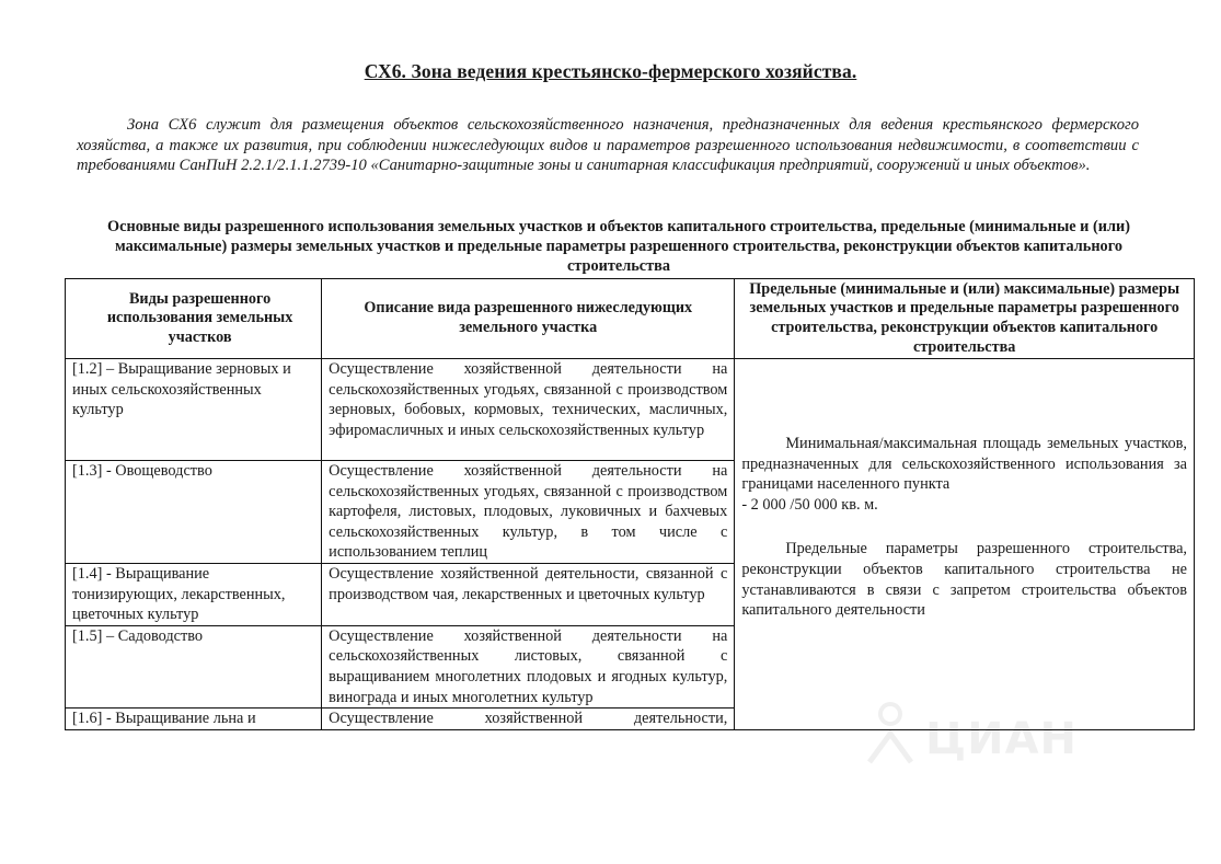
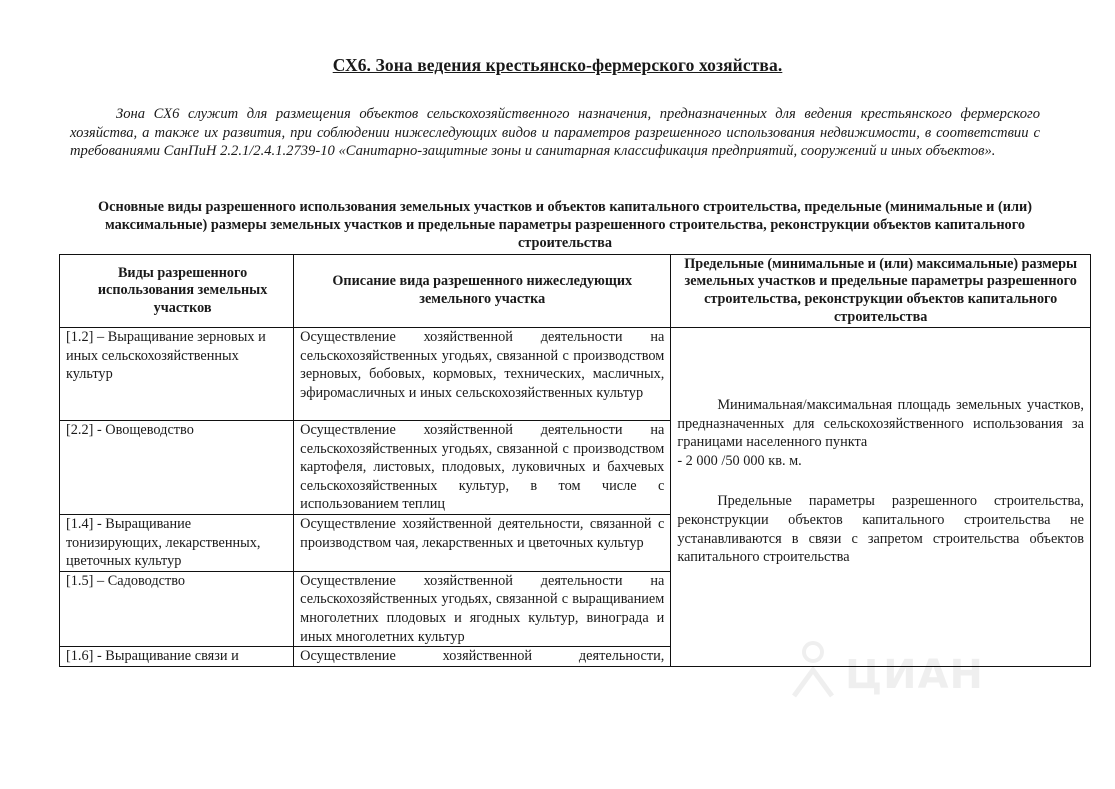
  СХ6. Зона ведения крестьянско-фермерского хозяйства.
- Зона СХ6 служит для размещения объектов сельскохозяйственного назначения, предназначенных для ведения крестьянского фермерского хозяйства, а также их развития, при соблюдении нижеследующих видов и параметров разрешенного использования недвижимости, в соответствии с требованиями СанПиН 2.2.1/2.1.1.2739-10 «Санитарно-защитные зоны и санитарная классификация предприятий, сооружений и иных объектов».
+ Зона СХ6 служит для размещения объектов сельскохозяйственного назначения, предназначенных для ведения крестьянского фермерского хозяйства, а также их развития, при соблюдении нижеследующих видов и параметров разрешенного использования недвижимости, в соответствии с требованиями СанПиН 2.2.1/2.4.1.2739-10 «Санитарно-защитные зоны и санитарная классификация предприятий, сооружений и иных объектов».
  Основные виды разрешенного использования земельных участков и объектов капитального строительства, предельные (минимальные и (или) максимальные) размеры земельных участков и предельные параметры разрешенного строительства, реконструкции объектов капитального строительства
  Виды разрешенного использования земельных участков	Описание вида разрешенного нижеследующих земельного участка	Предельные (минимальные и (или) максимальные) размеры земельных участков и предельные параметры разрешенного строительства, реконструкции объектов капитального строительства
- [1.2] – Выращивание зерновых и иных сельскохозяйственных культур	Осуществление хозяйственной деятельности на сельскохозяйственных угодьях, связанной с производством зерновых, бобовых, кормовых, технических, масличных, эфиромасличных и иных сельскохозяйственных культур	Минимальная/максимальная площадь земельных участков, предназначенных для сельскохозяйственного использования за границами населенного пункта - 2 000 /50 000 кв. м. Предельные параметры разрешенного строительства, реконструкции объектов капитального строительства не устанавливаются в связи с запретом строительства объектов капитального деятельности
+ [1.2] – Выращивание зерновых и иных сельскохозяйственных культур	Осуществление хозяйственной деятельности на сельскохозяйственных угодьях, связанной с производством зерновых, бобовых, кормовых, технических, масличных, эфиромасличных и иных сельскохозяйственных культур	Минимальная/максимальная площадь земельных участков, предназначенных для сельскохозяйственного использования за границами населенного пункта - 2 000 /50 000 кв. м. Предельные параметры разрешенного строительства, реконструкции объектов капитального строительства не устанавливаются в связи с запретом строительства объектов капитального строительства
- [1.3] - Овощеводство	Осуществление хозяйственной деятельности на сельскохозяйственных угодьях, связанной с производством картофеля, листовых, плодовых, луковичных и бахчевых сельскохозяйственных культур, в том числе с использованием теплиц
+ [2.2] - Овощеводство	Осуществление хозяйственной деятельности на сельскохозяйственных угодьях, связанной с производством картофеля, листовых, плодовых, луковичных и бахчевых сельскохозяйственных культур, в том числе с использованием теплиц
  [1.4] - Выращивание тонизирующих, лекарственных, цветочных культур	Осуществление хозяйственной деятельности, связанной с производством чая, лекарственных и цветочных культур
- [1.5] – Садоводство	Осуществление хозяйственной деятельности на сельскохозяйственных листовых, связанной с выращиванием многолетних плодовых и ягодных культур, винограда и иных многолетних культур
+ [1.5] – Садоводство	Осуществление хозяйственной деятельности на сельскохозяйственных угодьях, связанной с выращиванием многолетних плодовых и ягодных культур, винограда и иных многолетних культур
- [1.6] - Выращивание льна и	Осуществление хозяйственной деятельности,
+ [1.6] - Выращивание связи и	Осуществление хозяйственной деятельности,
  ЦИАН
